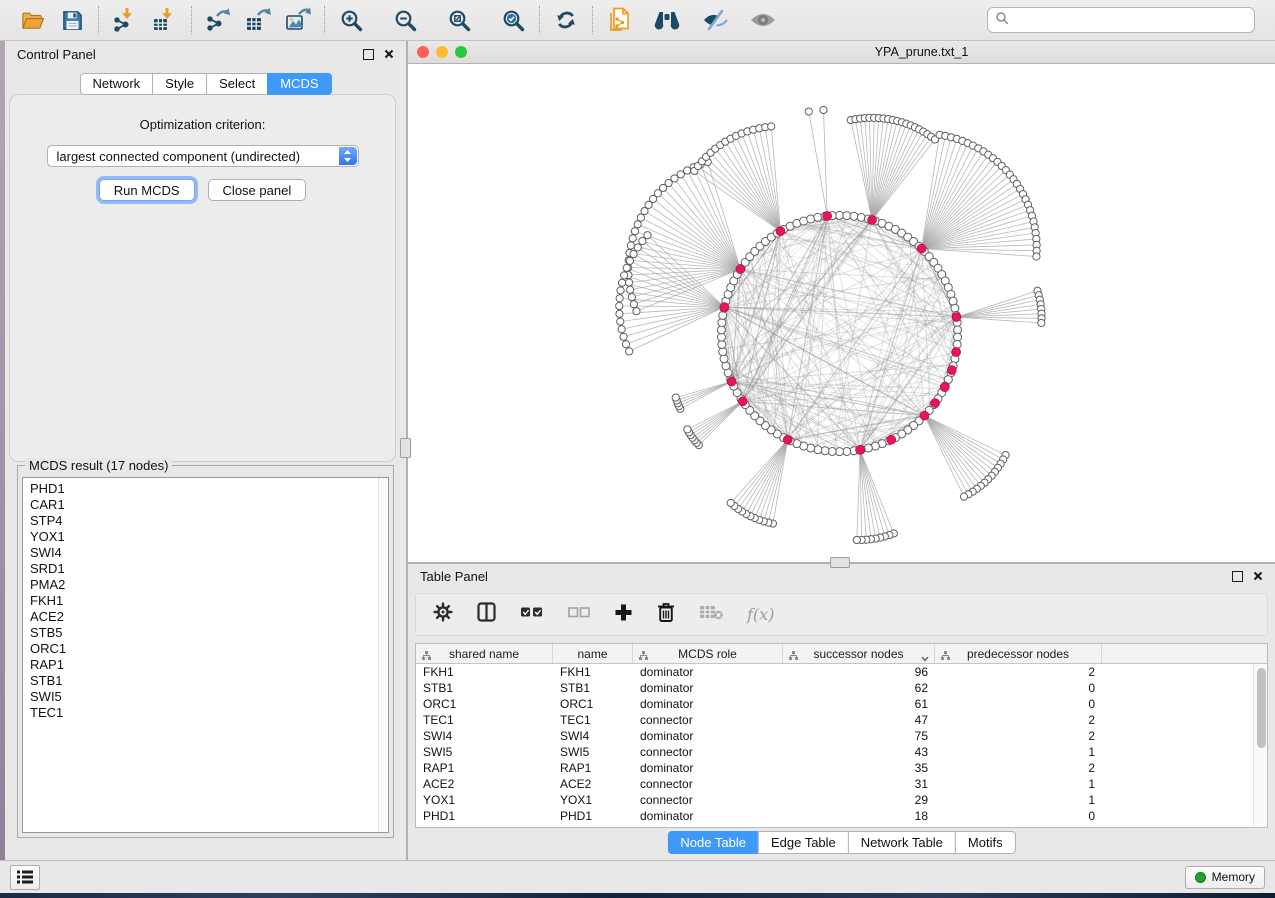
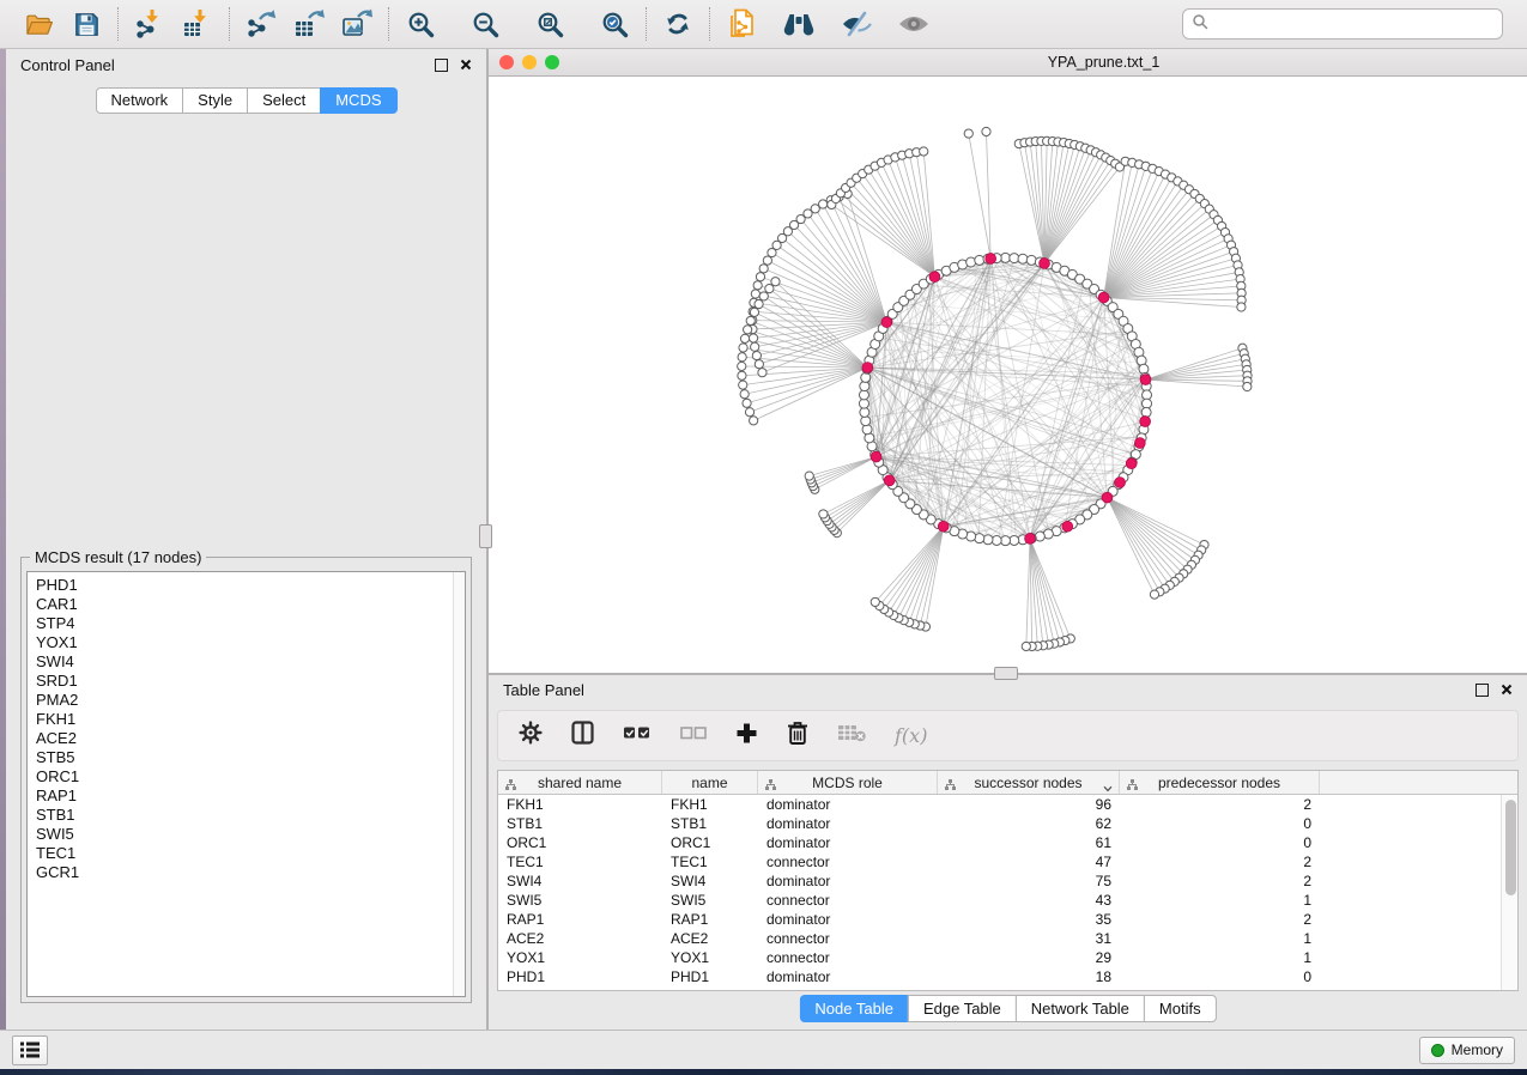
  Control Panel
  Network
  Style
  Select
  MCDS
- Optimization criterion:
- largest connected component (undirected)
- Run MCDS
- Close panel
  MCDS result (17 nodes)
  PHD1
  CAR1
  STP4
  YOX1
  SWI4
  SRD1
  PMA2
  FKH1
  ACE2
  STB5
  ORC1
  RAP1
  STB1
  SWI5
  TEC1
+ GCR1
  YPA_prune.txt_1
  Table Panel
  f(x)
  shared name
  name
  MCDS role
  successor nodes
  predecessor nodes
  FKH1
  FKH1
  dominator
  96
  2
  STB1
  STB1
  dominator
  62
  0
  ORC1
  ORC1
  dominator
  61
  0
  TEC1
  TEC1
  connector
  47
  2
  SWI4
  SWI4
  dominator
  75
  2
  SWI5
  SWI5
  connector
  43
  1
  RAP1
  RAP1
  dominator
  35
  2
  ACE2
  ACE2
  connector
  31
  1
  YOX1
  YOX1
  connector
  29
  1
  PHD1
  PHD1
  dominator
  18
  0
  Node Table
  Edge Table
  Network Table
  Motifs
  Memory
